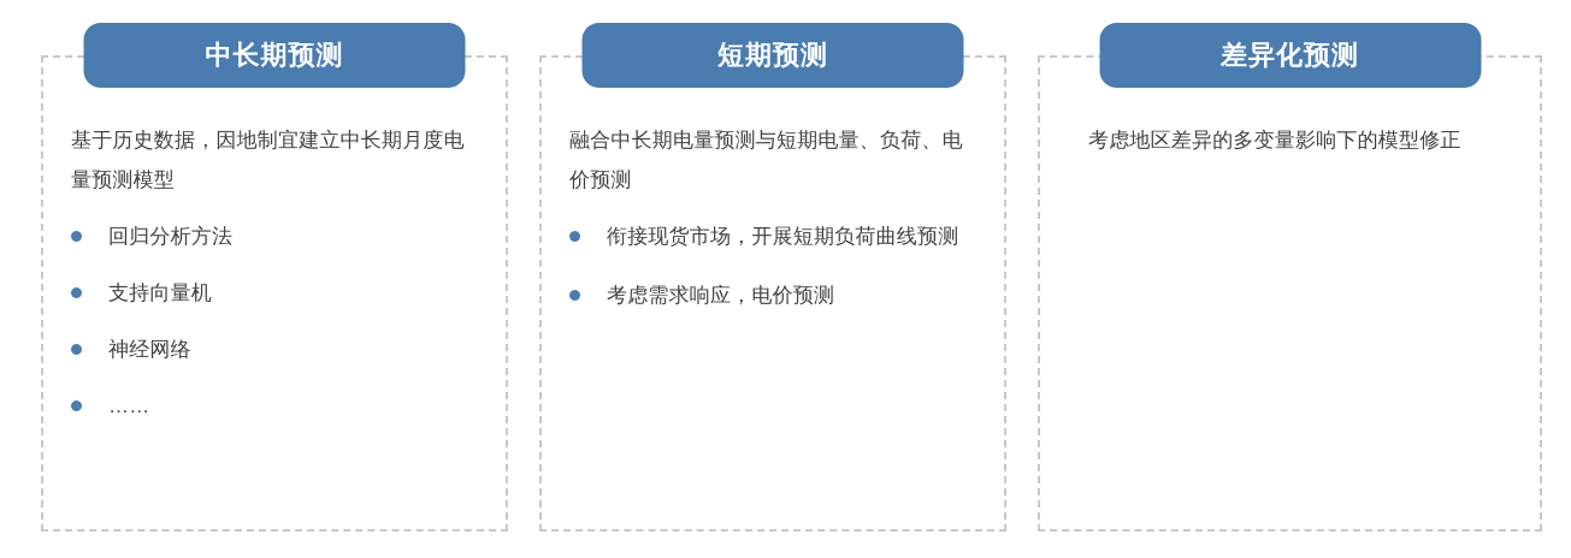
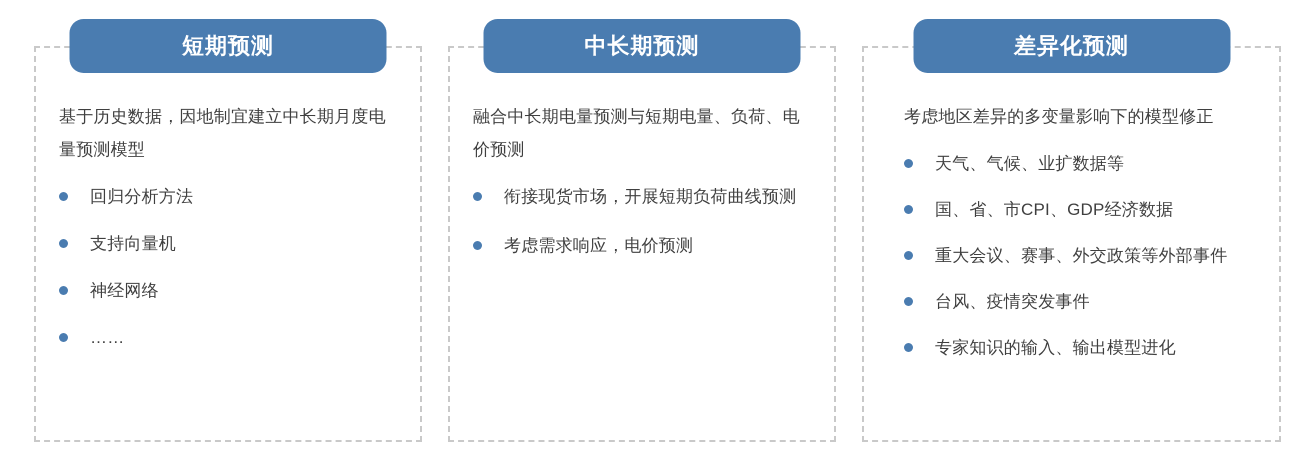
- 中长期预测
+ 短期预测
  基于历史数据，因地制宜建立中长期月度电量预测模型
  回归分析方法
  支持向量机
  神经网络
  ……
- 短期预测
+ 中长期预测
  融合中长期电量预测与短期电量、负荷、电价预测
  衔接现货市场，开展短期负荷曲线预测
  考虑需求响应，电价预测
  差异化预测
  考虑地区差异的多变量影响下的模型修正
+ 天气、气候、业扩数据等
+ 国、省、市CPI、GDP经济数据
+ 重大会议、赛事、外交政策等外部事件
+ 台风、疫情突发事件
+ 专家知识的输入、输出模型进化
